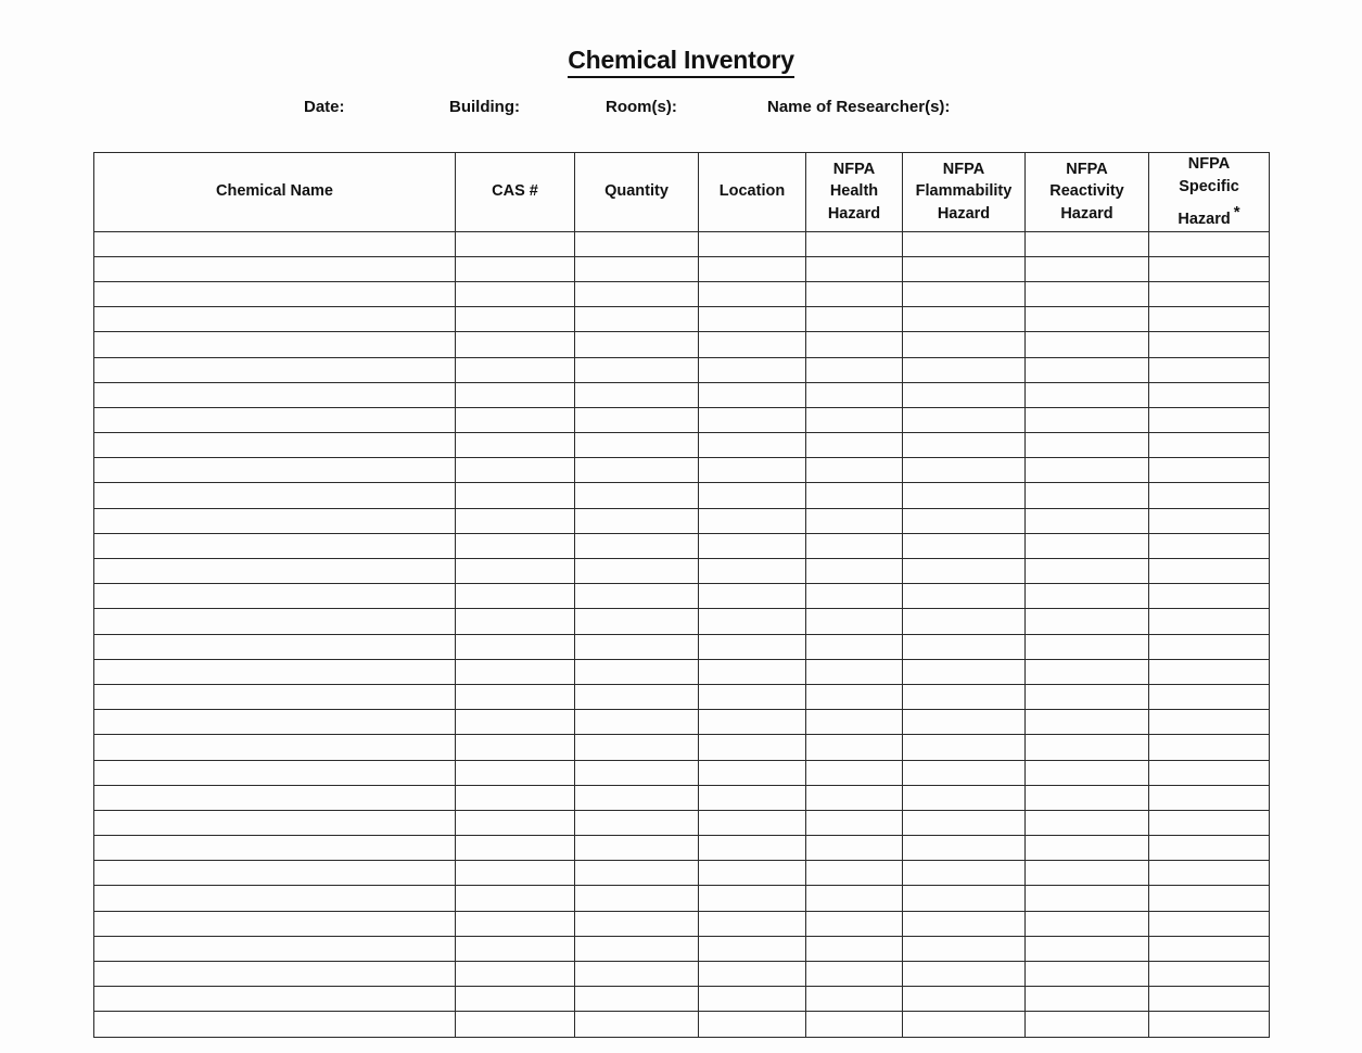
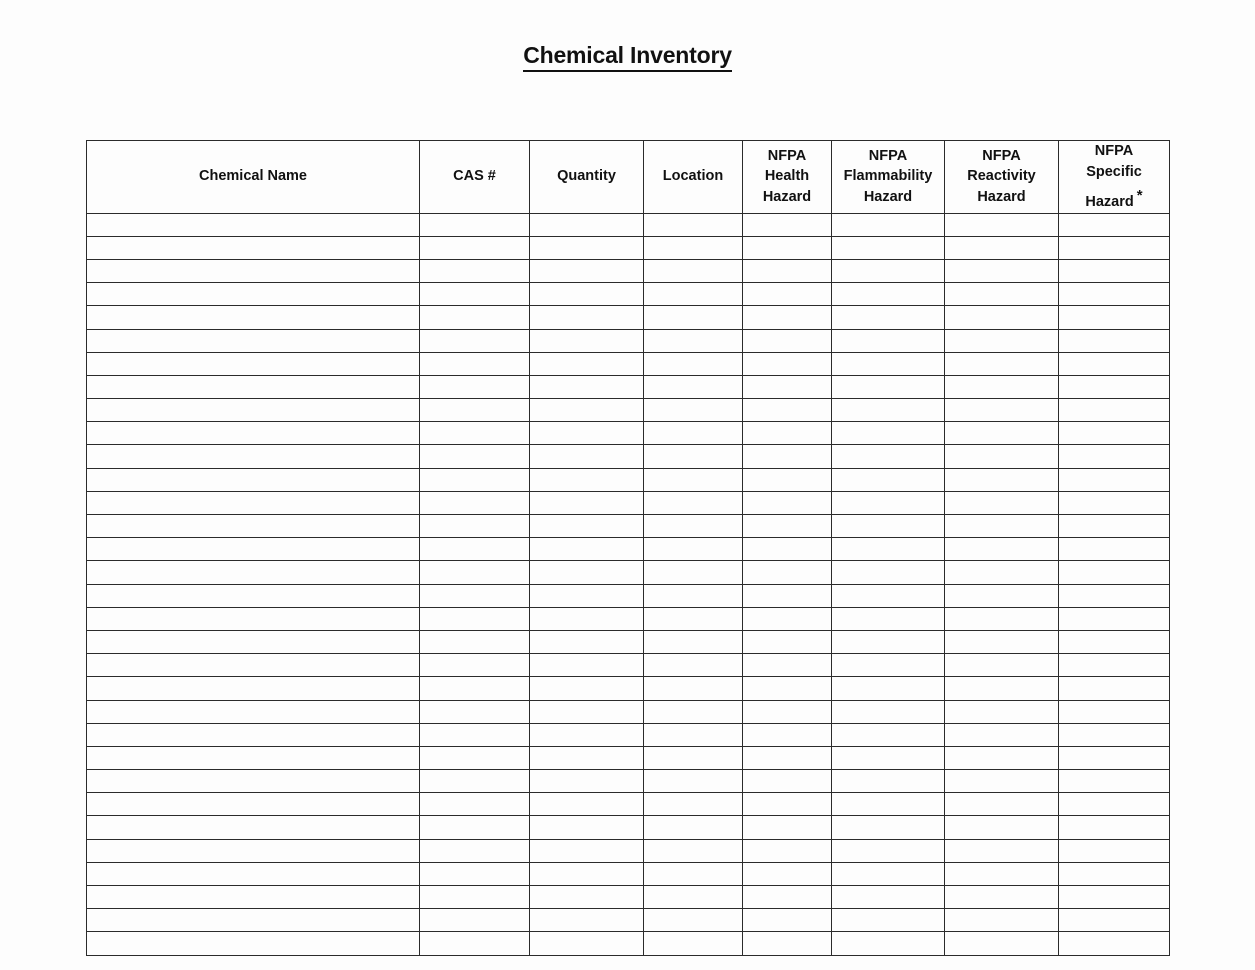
  Chemical Inventory
- Date:
- Building:
- Room(s):
- Name of Researcher(s):
  Chemical Name	CAS #	Quantity	Location	NFPA Health Hazard	NFPA Flammability Hazard	NFPA Reactivity Hazard	NFPA Specific Hazard *
